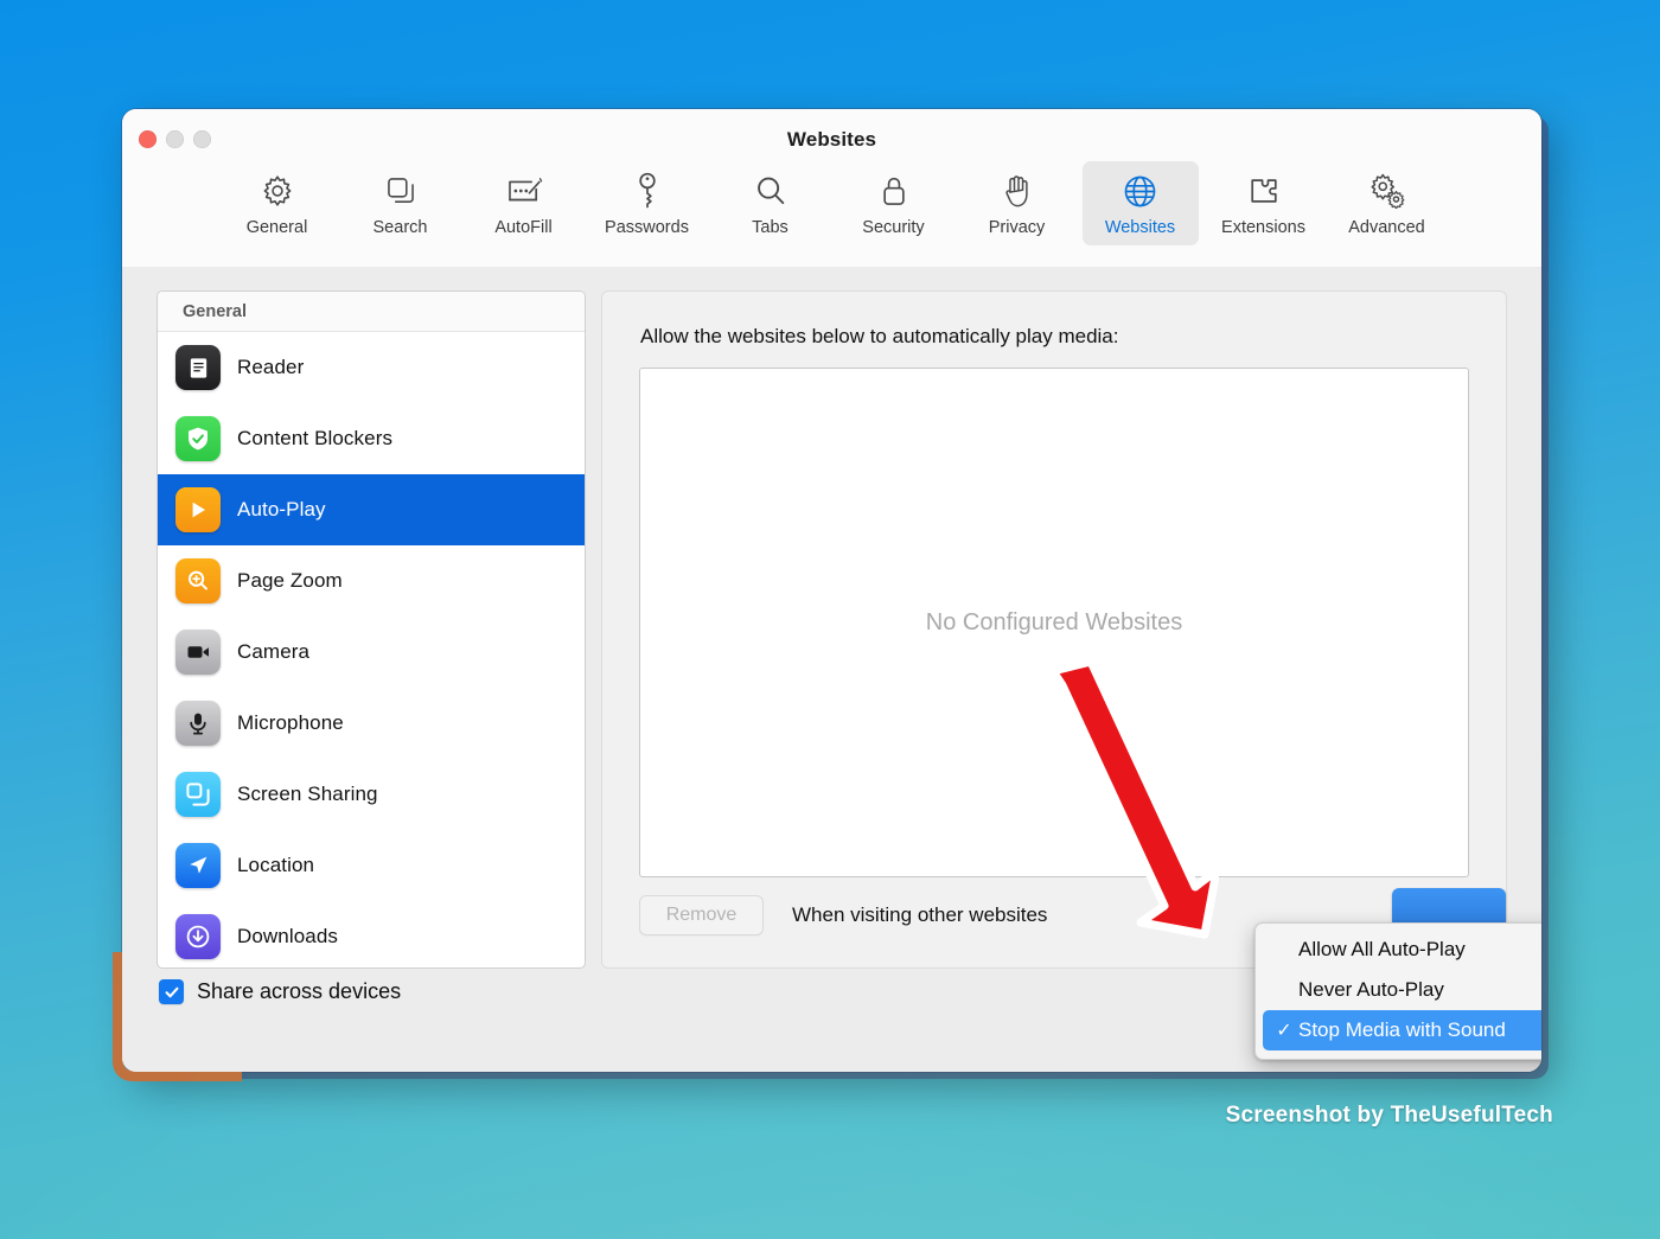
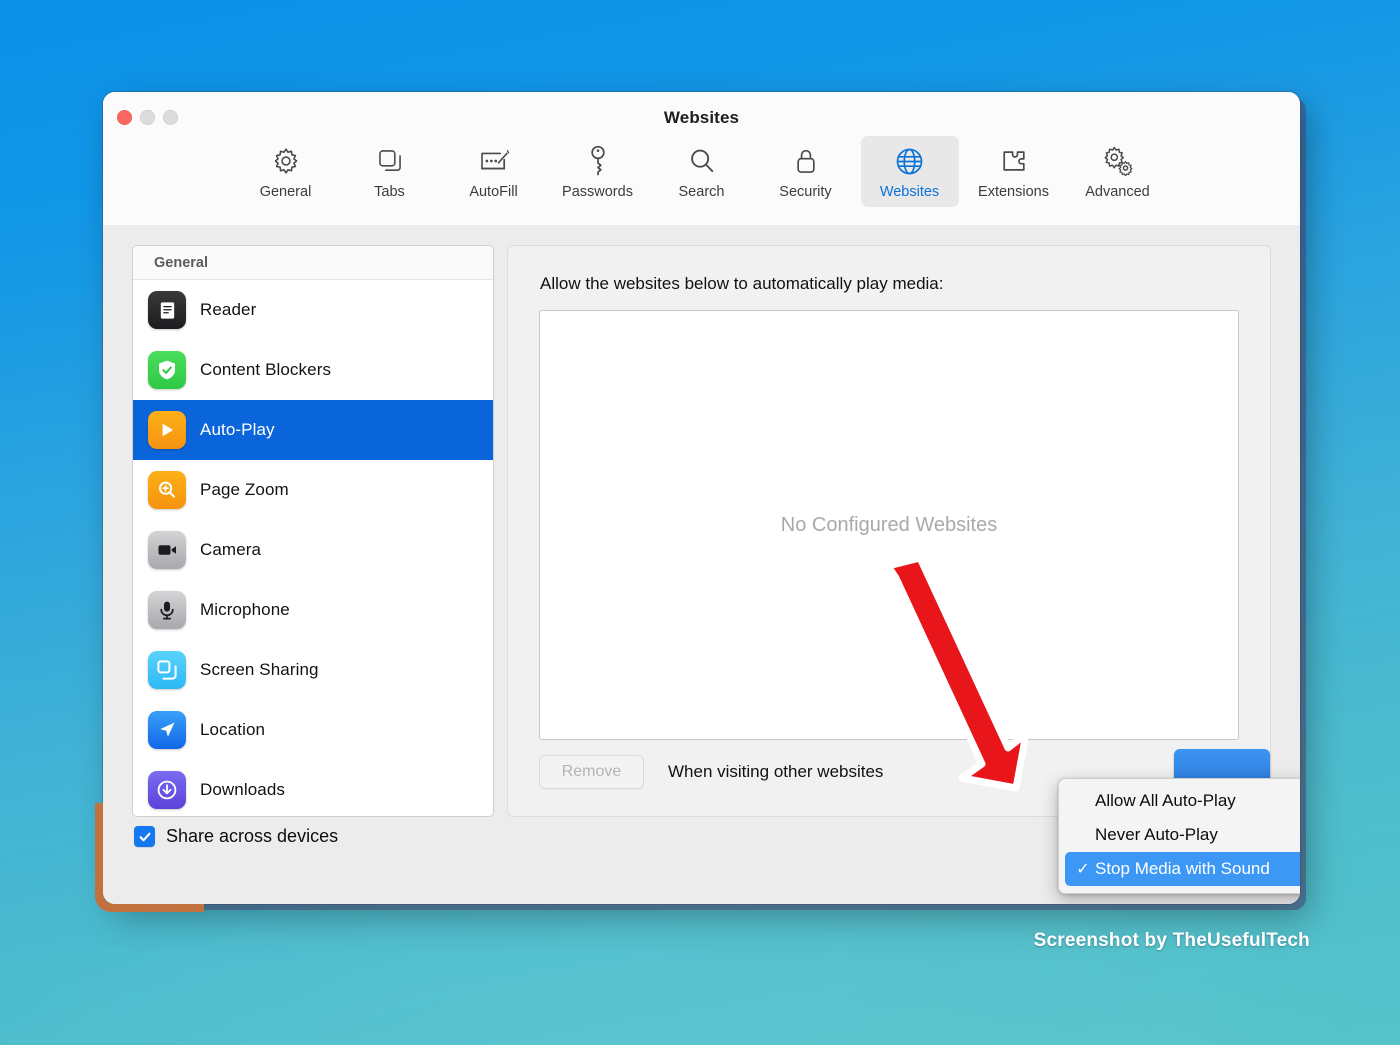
  Websites
  General
- Search
+ Tabs
  AutoFill
  Passwords
- Tabs
+ Search
  Security
- Privacy
  Websites
  Extensions
  Advanced
  General
  Reader
  Content Blockers
  Auto-Play
  Page Zoom
  Camera
  Microphone
  Screen Sharing
  Location
  Downloads
  Allow the websites below to automatically play media:
  No Configured Websites
  Remove
  When visiting other websites
  Share across devices
  Allow All Auto-Play
  Never Auto-Play
  ✓
  Stop Media with Sound
